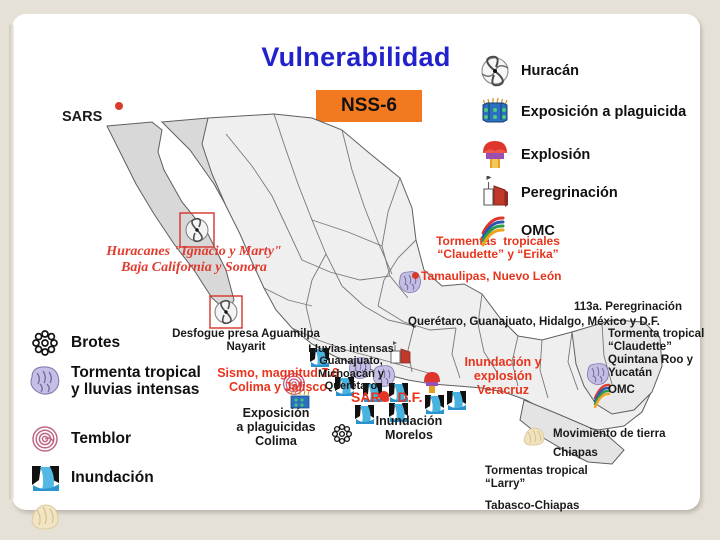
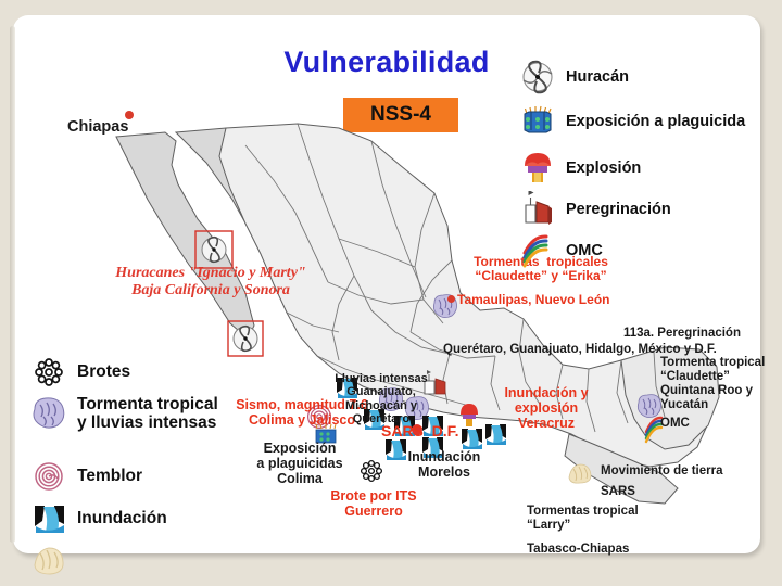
  Vulnerabilidad
- NSS-6
+ NSS-4
- SARS
+ Chiapas
  Huracanes "Ignacio y Marty"
  Baja California y Sonora
- Desfogue presa Aguamilpa
- Nayarit
  Sismo, magnitud 7.6
  Colima y Jalisco
  Lluvias intensas
  Guanajuato,
  Michoacán y
  Querétaro
  Exposición
  a plaguicidas
  Colima
+ Brote por ITS
+ Guerrero
  SARS D.F.
  Inundación
  Morelos
  Inundación y
  explosión
  Veracruz
  Torments tropicales
  “Claudette” y “Erika”
  Tamaulipas, Nuevo León
  113a. Peregrinación
  Querétaro, Guanajuato, Hidalgo, México y D.F.
  Tormenta tropical
  “Claudette”
  Quintana Roo y
  Yucatán
  OMC
  Movimiento de tierra
- Chiapas
+ SARS
  Tormentas tropical
  “Larry”
  Tabasco-Chiapas
  Huracán
  Exposición a plaguicida
  Explosión
  Peregrinación
  OMC
  Brotes
  Tormenta tropical
  y lluvias intensas
  Temblor
  Inundación
